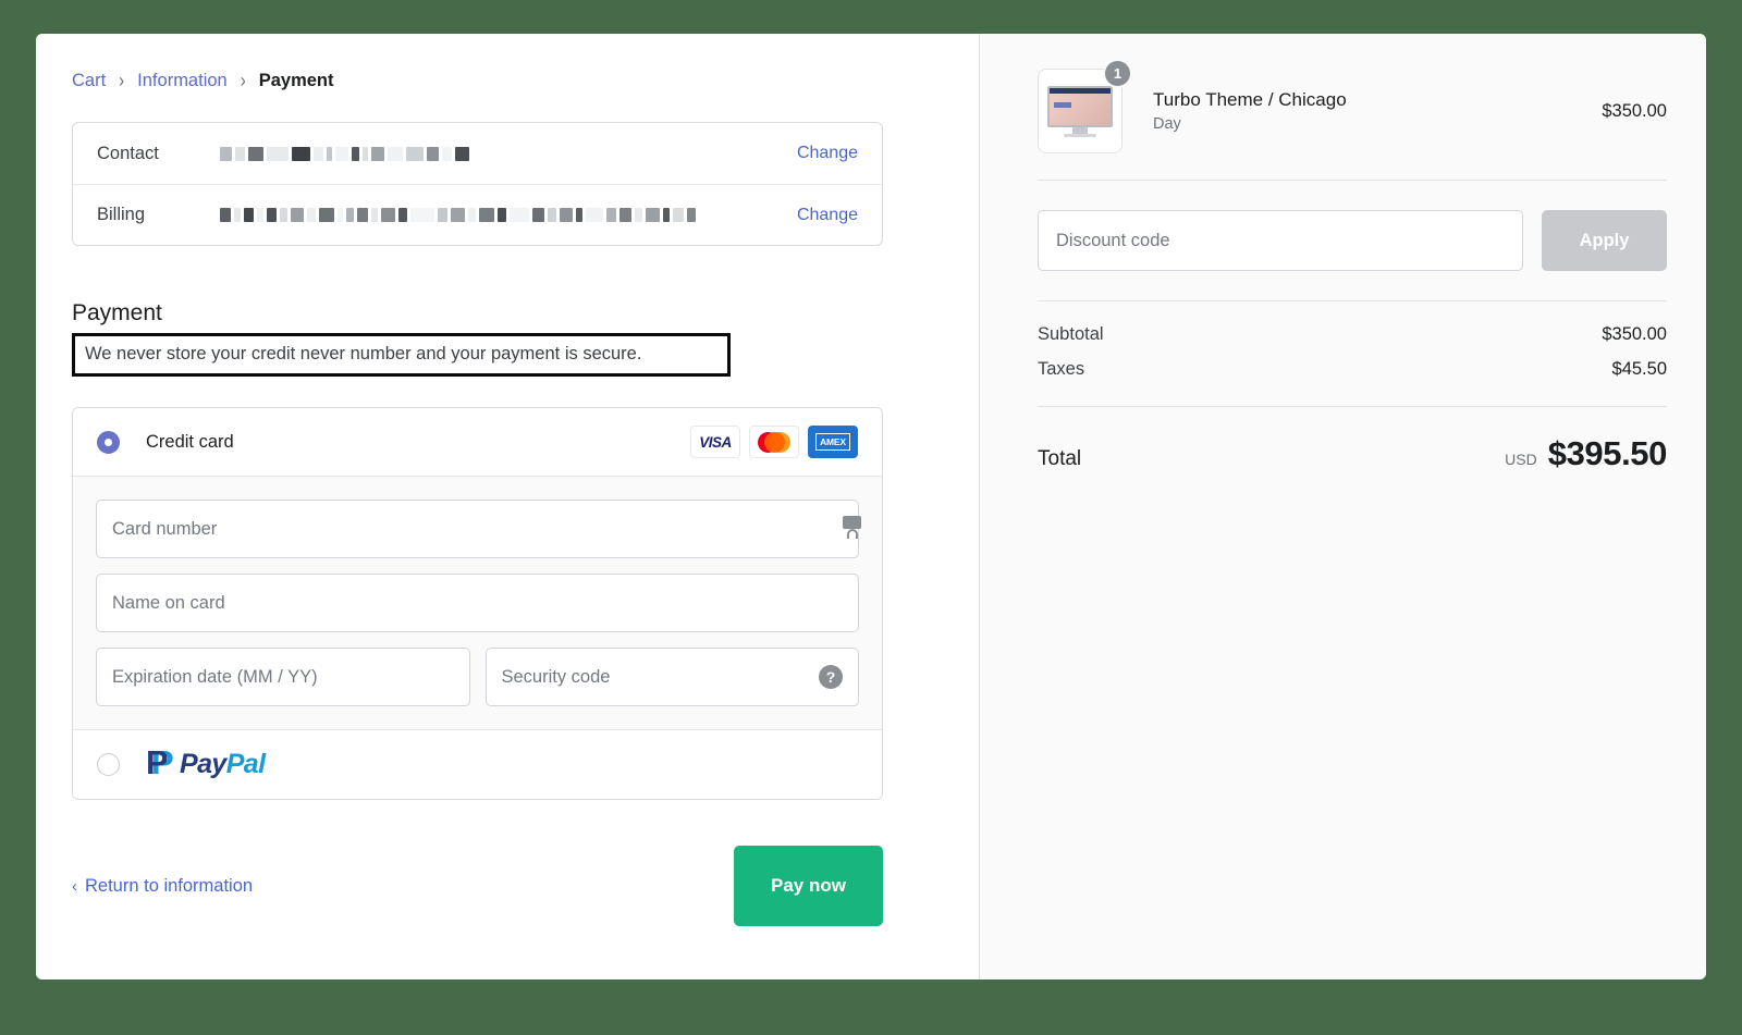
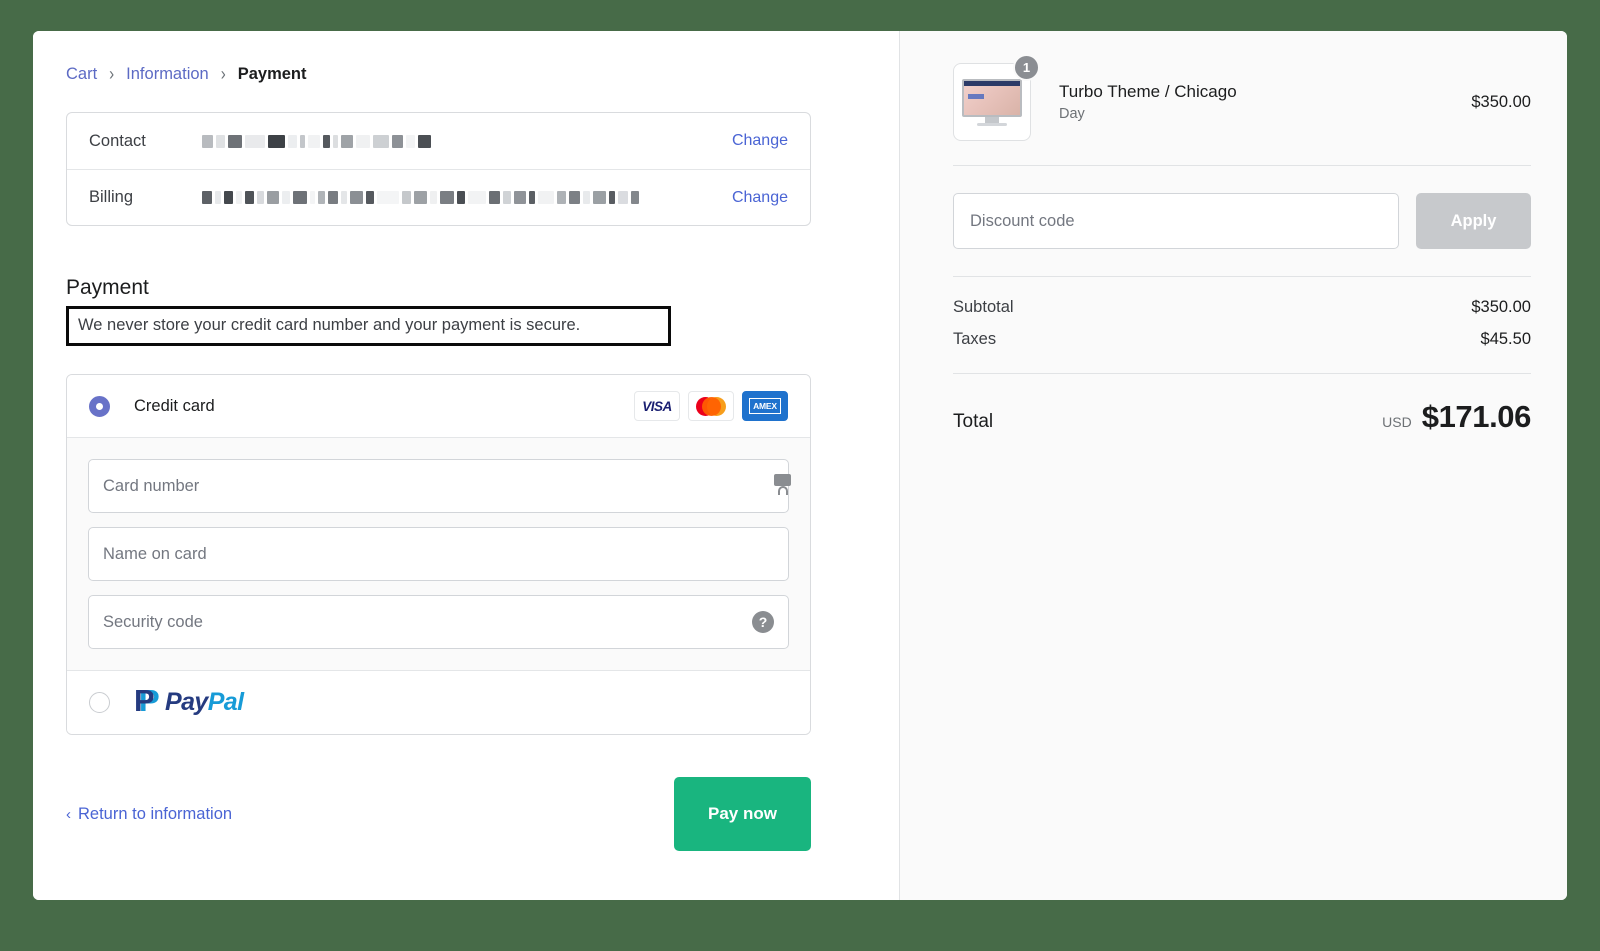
  Cart
  ›
  Information
  ›
  Payment
  Contact
  Change
  Billing
  Change
  Payment
- We never store your credit never number and your payment is secure.
+ We never store your credit card number and your payment is secure.
  Credit card
  VISA
  AMEX
  Card number
  Name on card
- Expiration date (MM / YY)
  Security code
  ?
  P
  P
  PayPal
  ‹
  Return to information
  Pay now
  1
  Turbo Theme / Chicago
  Day
  $350.00
  Discount code
  Apply
  Subtotal
  $350.00
  Taxes
  $45.50
  Total
  USD
- $395.50
+ $171.06
